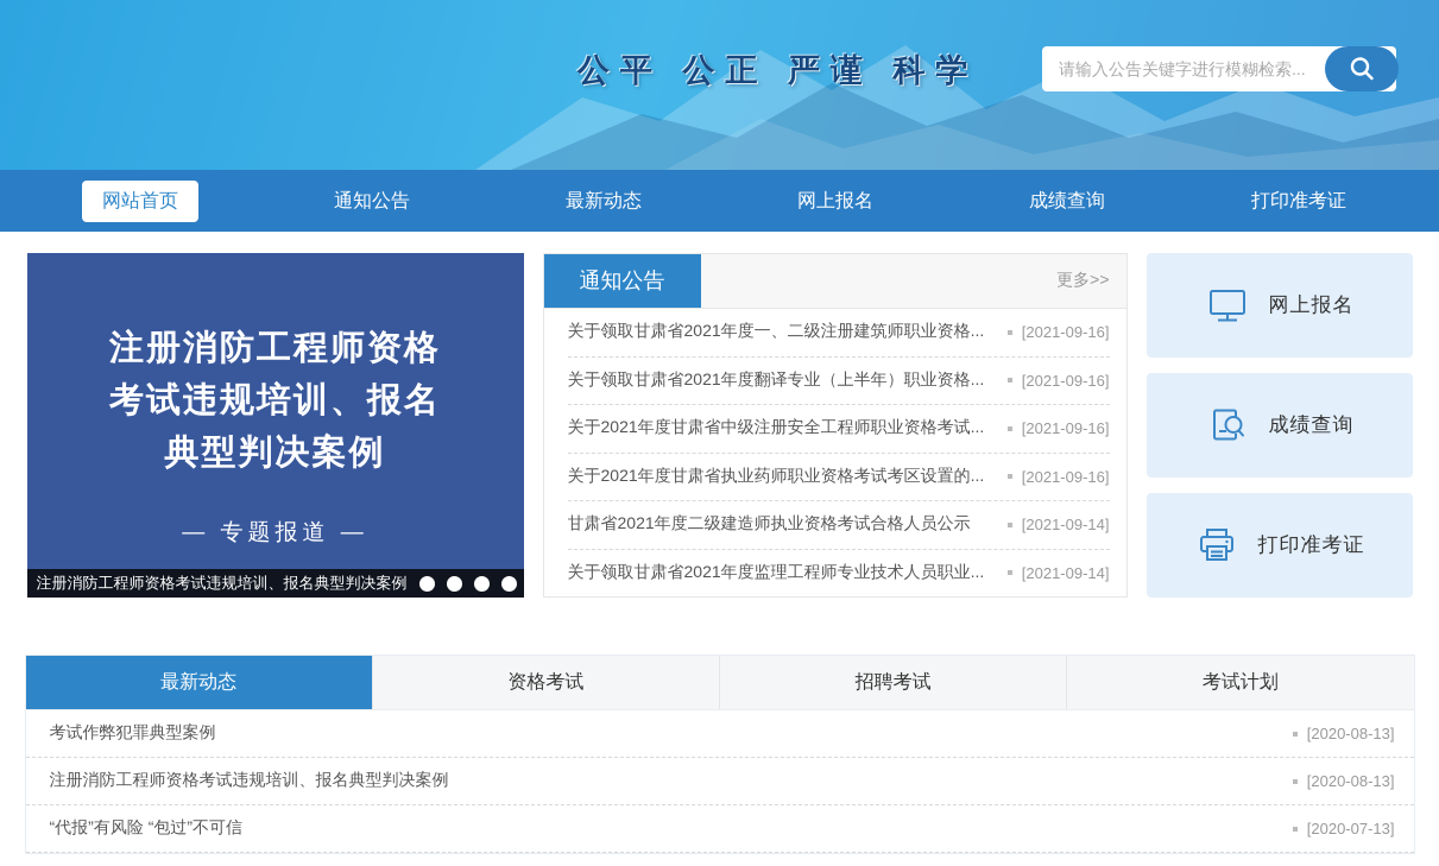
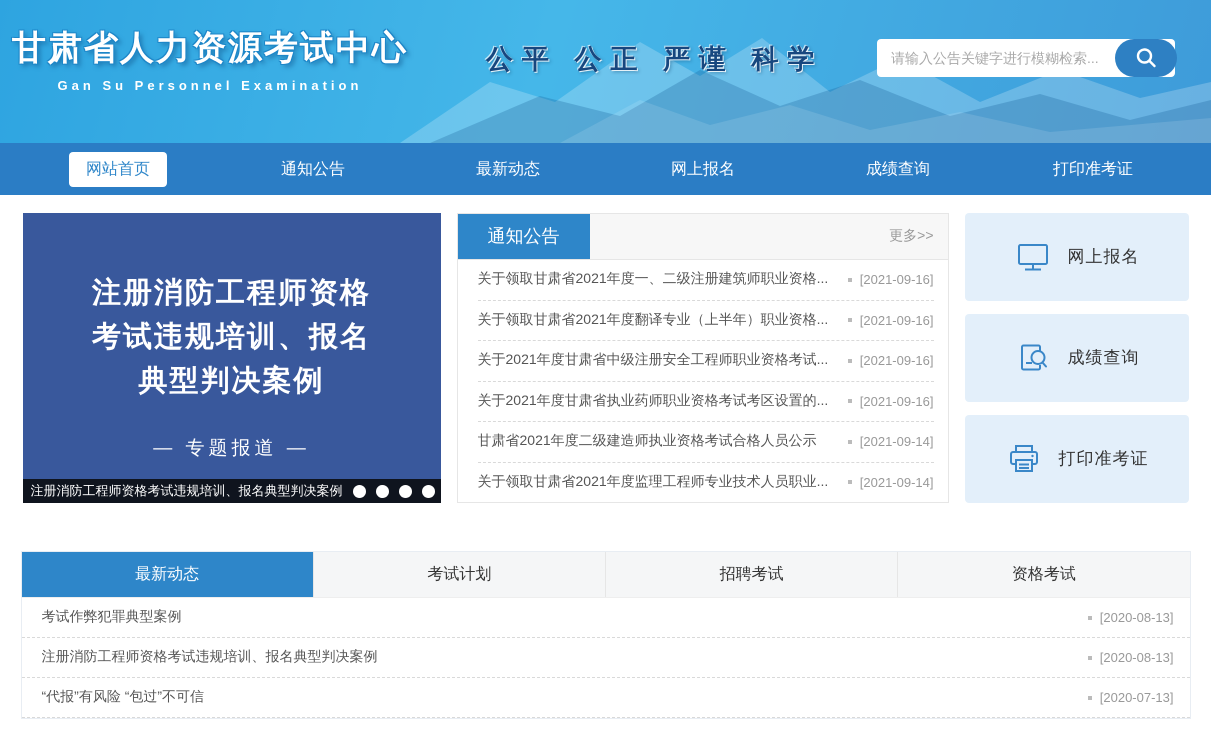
+ 甘肃省人力资源考试中心
+ Gan Su Personnel Examination
  公平 公正 严谨 科学
  请输入公告关键字进行模糊检索...
  网站首页
  通知公告
  最新动态
  网上报名
  成绩查询
  打印准考证
  注册消防工程师资格
  考试违规培训、报名
  典型判决案例
  — 专题报道 —
  注册消防工程师资格考试违规培训、报名典型判决案例
  通知公告
  更多>>
  关于领取甘肃省2021年度一、二级注册建筑师职业资格...
  [2021-09-16]
  关于领取甘肃省2021年度翻译专业（上半年）职业资格...
  [2021-09-16]
  关于2021年度甘肃省中级注册安全工程师职业资格考试...
  [2021-09-16]
  关于2021年度甘肃省执业药师职业资格考试考区设置的...
  [2021-09-16]
  甘肃省2021年度二级建造师执业资格考试合格人员公示
  [2021-09-14]
  关于领取甘肃省2021年度监理工程师专业技术人员职业...
  [2021-09-14]
  网上报名
  成绩查询
  打印准考证
  最新动态
- 资格考试
+ 考试计划
  招聘考试
- 考试计划
+ 资格考试
  考试作弊犯罪典型案例
  [2020-08-13]
  注册消防工程师资格考试违规培训、报名典型判决案例
  [2020-08-13]
  “代报”有风险 “包过”不可信
  [2020-07-13]
